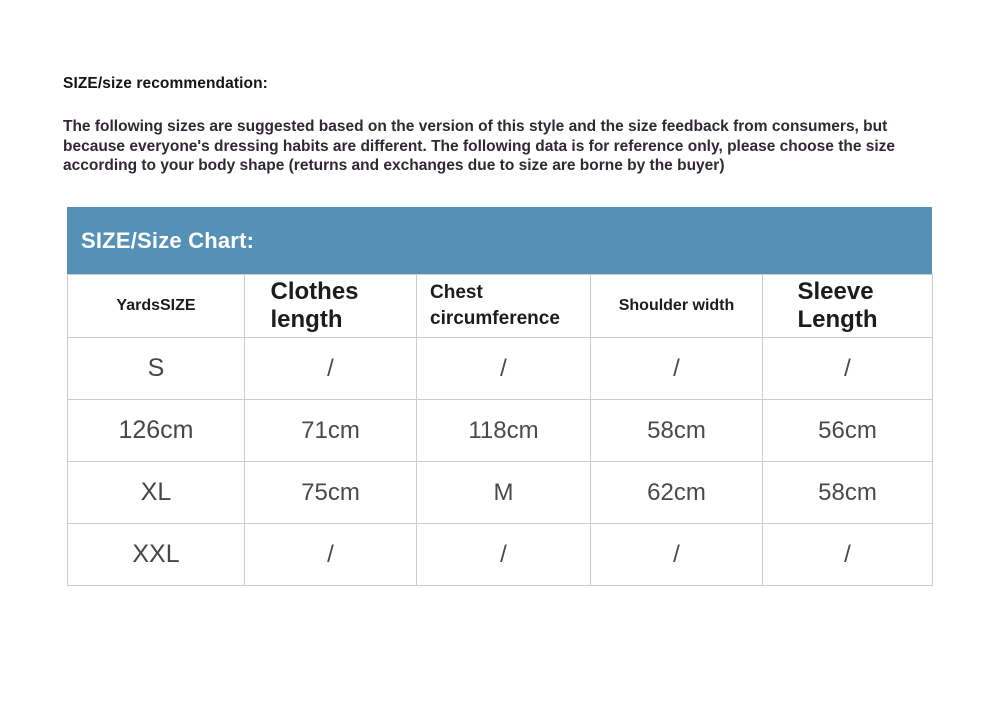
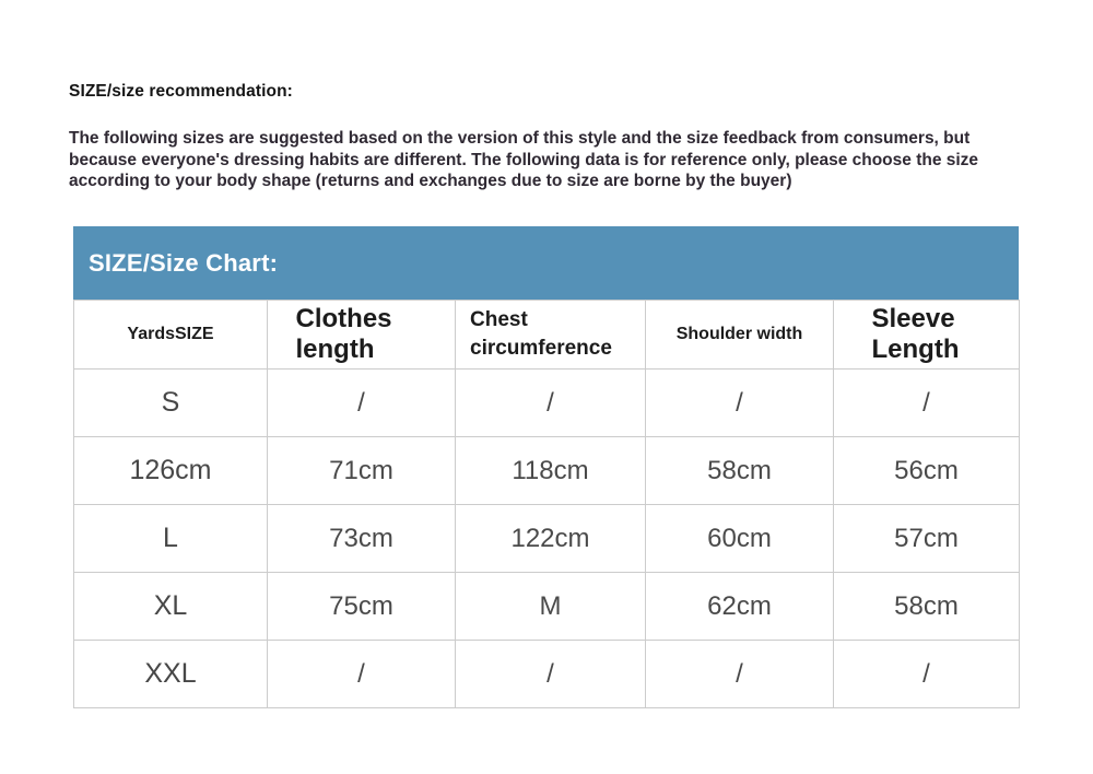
  SIZE/size recommendation:
  The following sizes are suggested based on the version of this style and the size feedback from consumers, but because everyone's dressing habits are different. The following data is for reference only, please choose the size according to your body shape (returns and exchanges due to size are borne by the buyer)
  SIZE/Size Chart:
  YardsSIZE	Clothes length	Chest circumference	Shoulder width	Sleeve Length
  S	/	/	/	/
  126cm	71cm	118cm	58cm	56cm
+ L	73cm	122cm	60cm	57cm
  XL	75cm	M	62cm	58cm
  XXL	/	/	/	/
